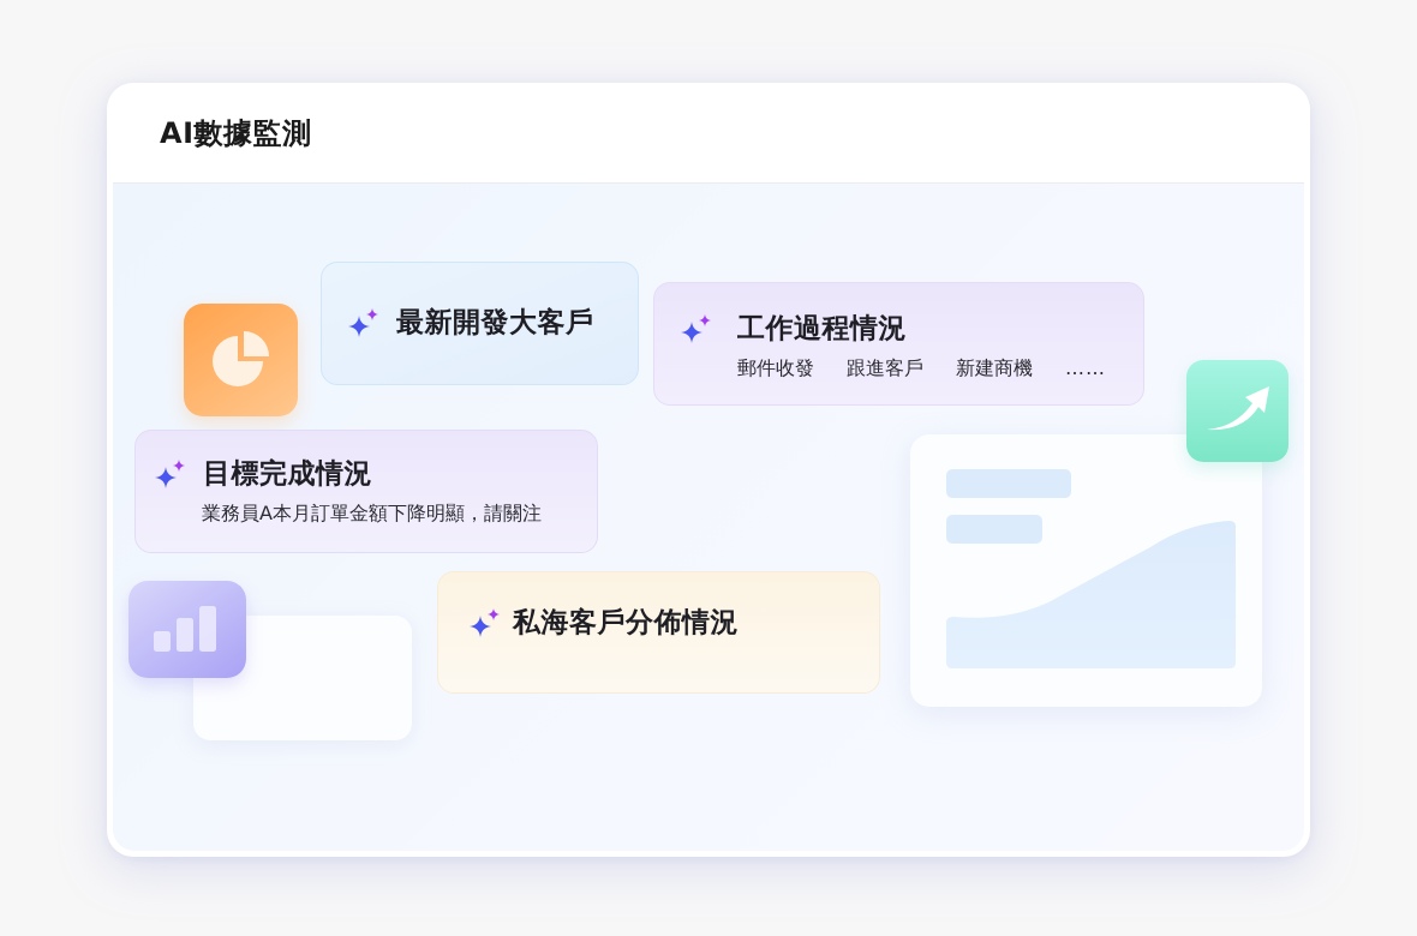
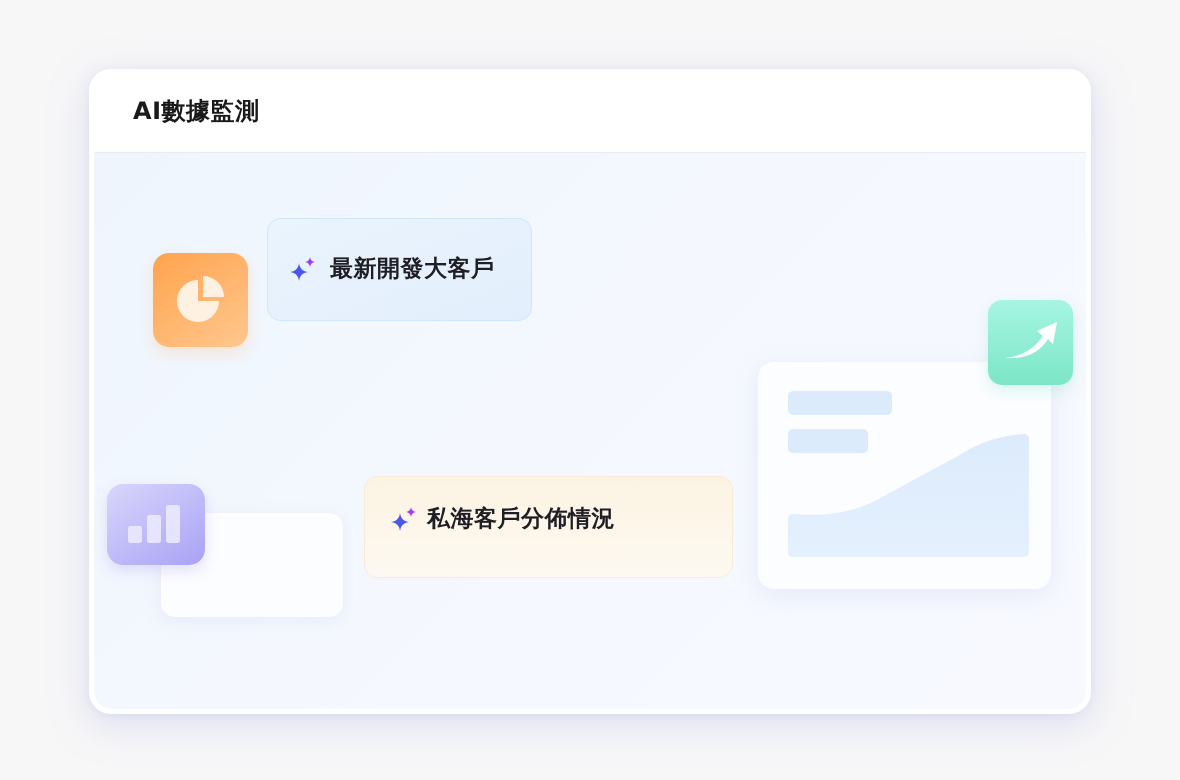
  AI數據監測
  最新開發大客戶
- 工作過程情況
- 郵件收發
- 跟進客戶
- 新建商機
- ……
- 目標完成情況
- 業務員A本月訂單金額下降明顯，請關注
  私海客戶分佈情況
